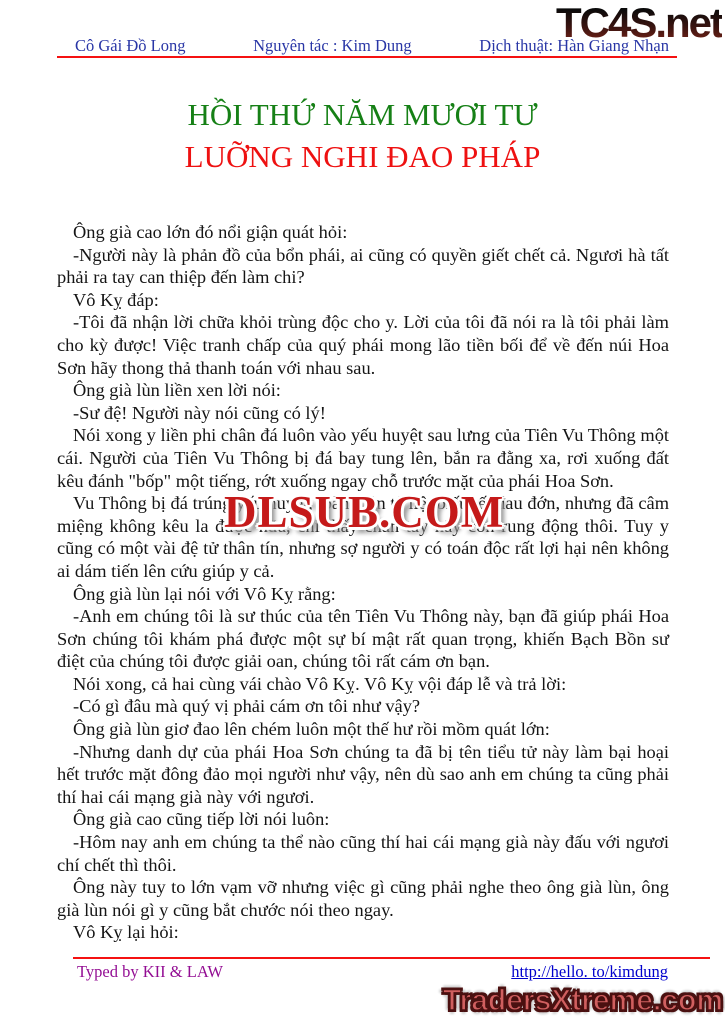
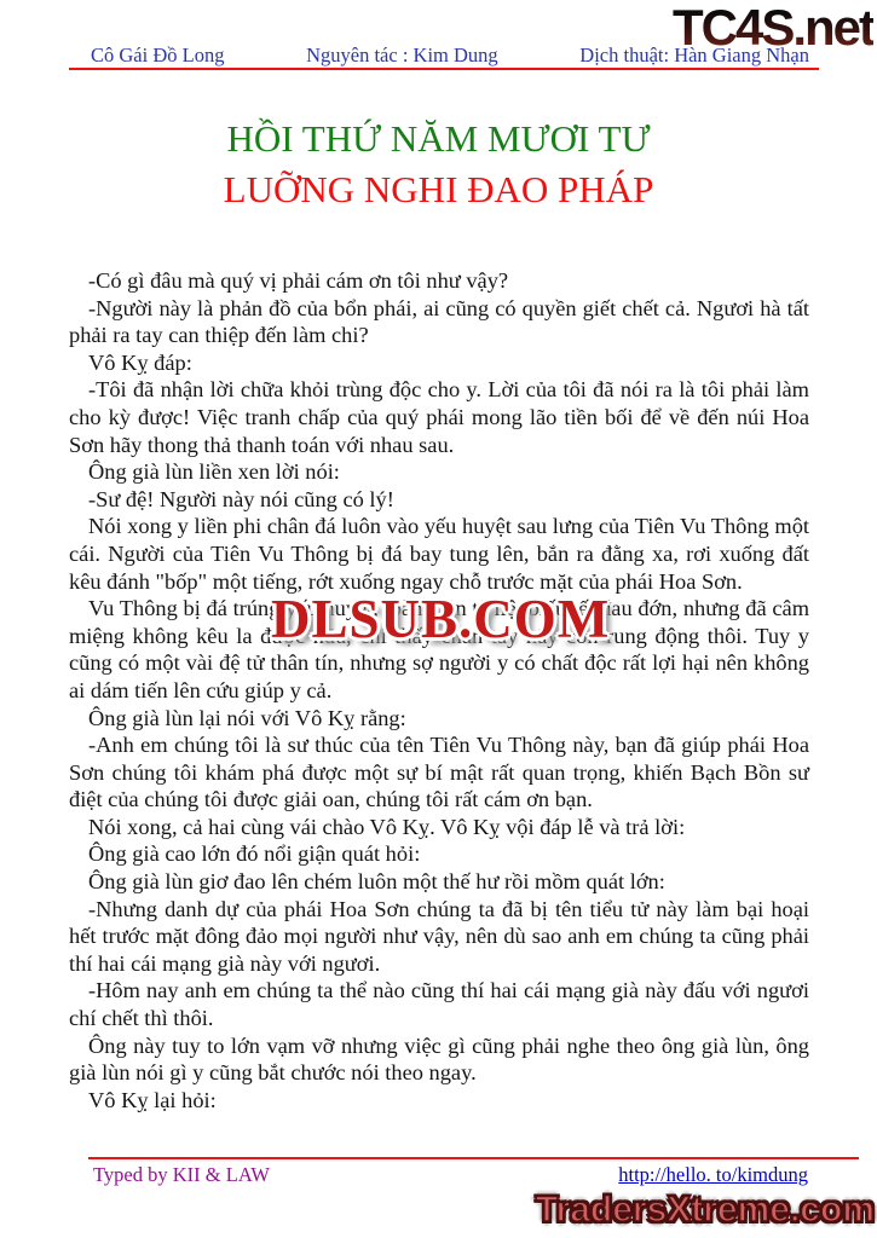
  TC4S.net
  Cô Gái Đồ Long
  Nguyên tác : Kim Dung
  Dịch thuật: Hàn Giang Nhạn
  HỒI THỨ NĂM MƯƠI TƯ
  LUỠNG NGHI ĐAO PHÁP
- Ông già cao lớn đó nổi giận quát hỏi:
+ -Có gì đâu mà quý vị phải cám ơn tôi như vậy?
  -Người này là phản đồ của bổn phái, ai cũng có quyền giết chết cả. Ngươi hà tất phải ra tay can thiệp đến làm chi?
  Vô Kỵ đáp:
  -Tôi đã nhận lời chữa khỏi trùng độc cho y. Lời của tôi đã nói ra là tôi phải làm cho kỳ được! Việc tranh chấp của quý phái mong lão tiền bối để về đến núi Hoa Sơn hãy thong thả thanh toán với nhau sau.
  Ông già lùn liền xen lời nói:
  -Sư đệ! Người này nói cũng có lý!
  Nói xong y liền phi chân đá luôn vào yếu huyệt sau lưng của Tiên Vu Thông một cái. Người của Tiên Vu Thông bị đá bay tung lên, bắn ra đằng xa, rơi xuống đất kêu đánh "bốp" một tiếng, rớt xuống ngay chỗ trước mặt của phái Hoa Sơn.
- Vu Thông bị đá trúng yếu huyệt, toàn thân tê liệt biết hết đau đớn, nhưng đã câm miệng không kêu la được nữa, chỉ thấy chân tay hãy còn rung động thôi. Tuy y cũng có một vài đệ tử thân tín, nhưng sợ người y có toán độc rất lợi hại nên không ai dám tiến lên cứu giúp y cả.
+ Vu Thông bị đá trúng yếu huyệt, toàn thân tê liệt biết hết đau đớn, nhưng đã câm miệng không kêu la được nữa, chỉ thấy chân tay hãy còn rung động thôi. Tuy y cũng có một vài đệ tử thân tín, nhưng sợ người y có chất độc rất lợi hại nên không ai dám tiến lên cứu giúp y cả.
  Ông già lùn lại nói với Vô Kỵ rằng:
  -Anh em chúng tôi là sư thúc của tên Tiên Vu Thông này, bạn đã giúp phái Hoa Sơn chúng tôi khám phá được một sự bí mật rất quan trọng, khiến Bạch Bồn sư điệt của chúng tôi được giải oan, chúng tôi rất cám ơn bạn.
  Nói xong, cả hai cùng vái chào Vô Kỵ. Vô Kỵ vội đáp lễ và trả lời:
- -Có gì đâu mà quý vị phải cám ơn tôi như vậy?
+ Ông già cao lớn đó nổi giận quát hỏi:
  Ông già lùn giơ đao lên chém luôn một thế hư rồi mồm quát lớn:
  -Nhưng danh dự của phái Hoa Sơn chúng ta đã bị tên tiểu tử này làm bại hoại hết trước mặt đông đảo mọi người như vậy, nên dù sao anh em chúng ta cũng phải thí hai cái mạng già này với ngươi.
- Ông già cao cũng tiếp lời nói luôn:
  -Hôm nay anh em chúng ta thể nào cũng thí hai cái mạng già này đấu với ngươi chí chết thì thôi.
  Ông này tuy to lớn vạm vỡ nhưng việc gì cũng phải nghe theo ông già lùn, ông già lùn nói gì y cũng bắt chước nói theo ngay.
  Vô Kỵ lại hỏi:
  DLSUB.COM
  Typed by KII & LAW
  http://hello. to/kimdung
  TradersXtreme.com
